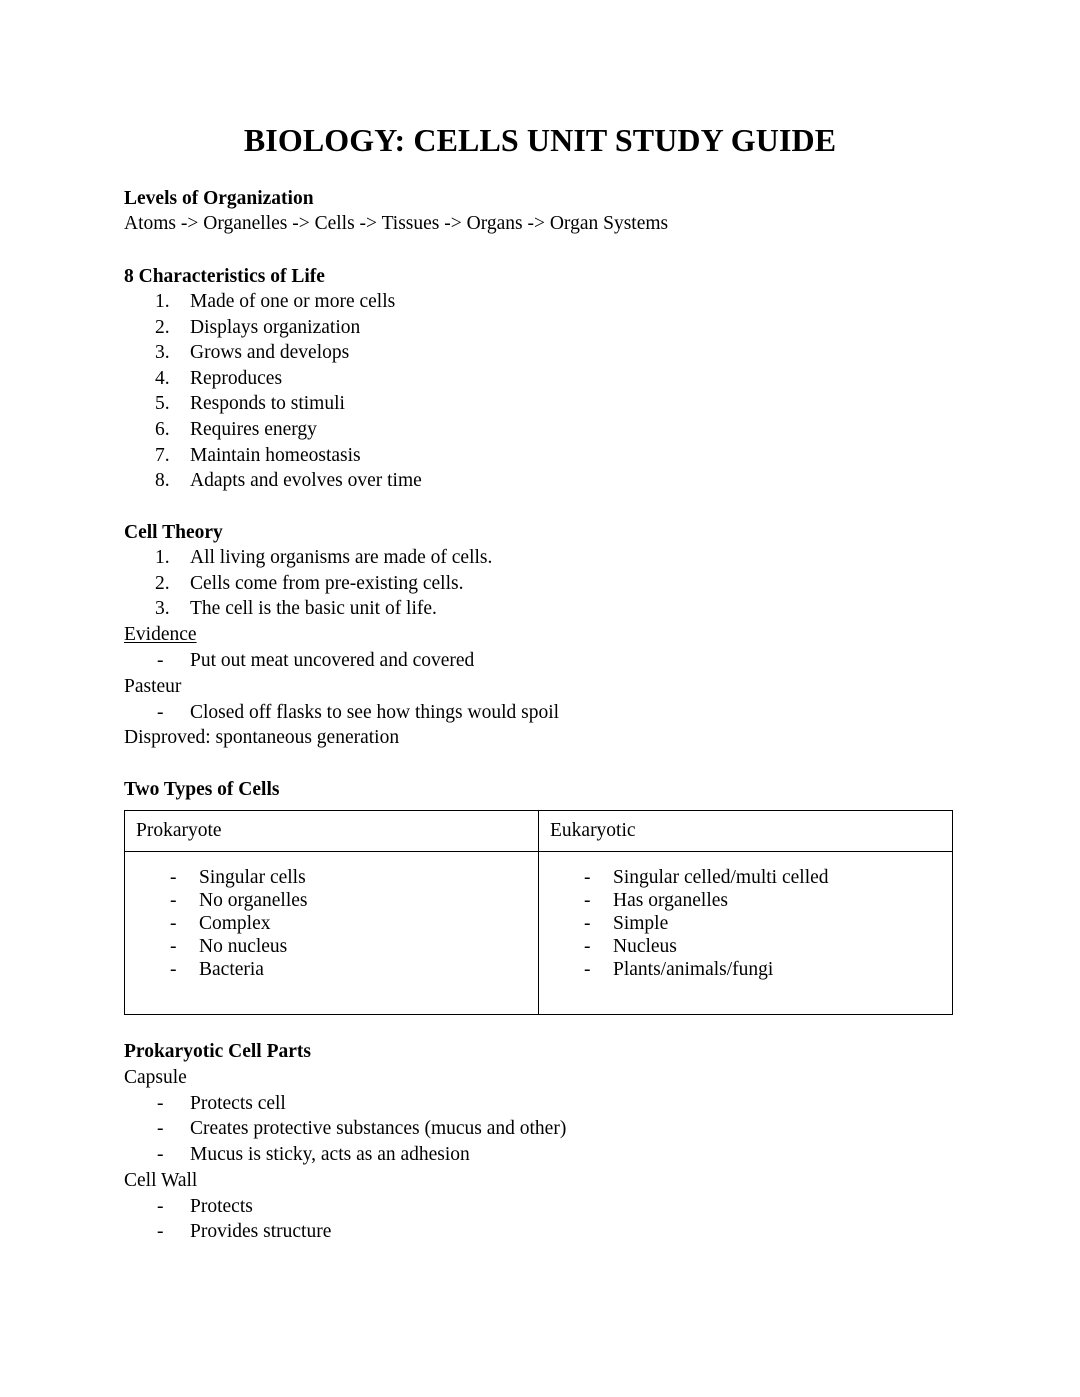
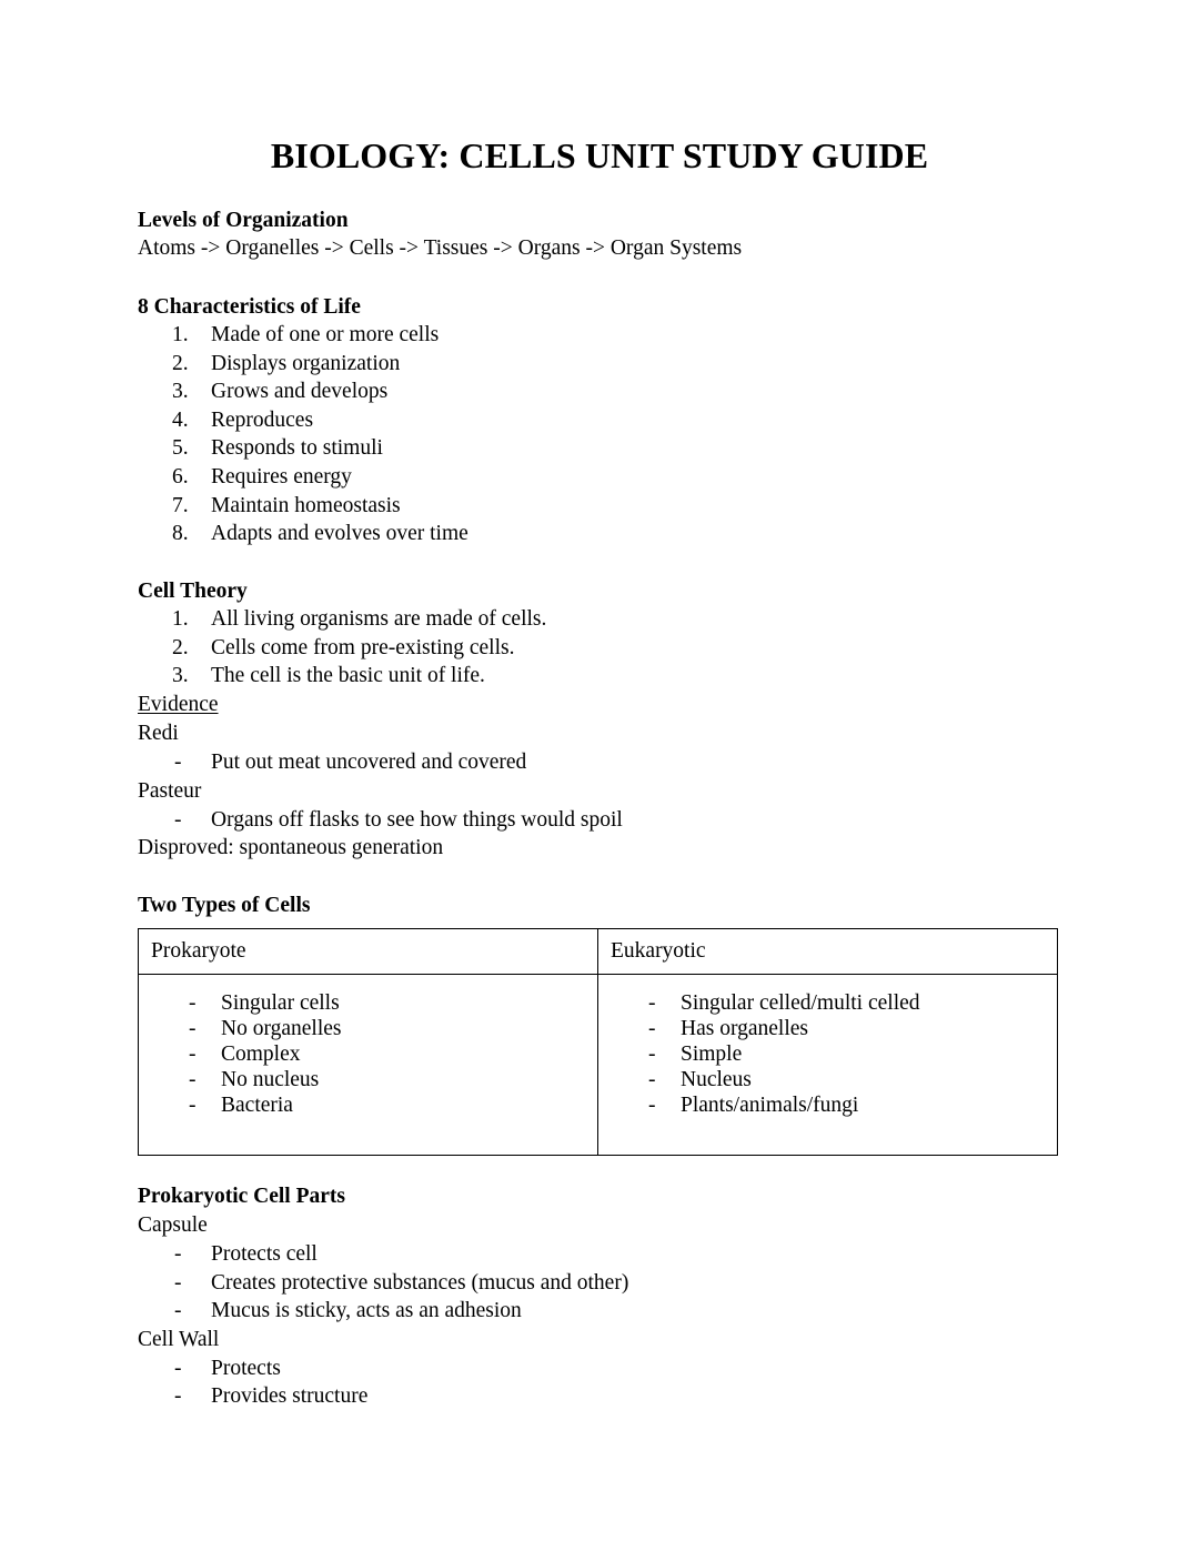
  BIOLOGY: CELLS UNIT STUDY GUIDE
  Levels of Organization
  Atoms -> Organelles -> Cells -> Tissues -> Organs -> Organ Systems
  8 Characteristics of Life
  1.
  Made of one or more cells
  2.
  Displays organization
  3.
  Grows and develops
  4.
  Reproduces
  5.
  Responds to stimuli
  6.
  Requires energy
  7.
  Maintain homeostasis
  8.
  Adapts and evolves over time
  Cell Theory
  1.
  All living organisms are made of cells.
  2.
  Cells come from pre-existing cells.
  3.
  The cell is the basic unit of life.
  Evidence
+ Redi
  -
  Put out meat uncovered and covered
  Pasteur
  -
- Closed off flasks to see how things would spoil
+ Organs off flasks to see how things would spoil
  Disproved: spontaneous generation
  Two Types of Cells
  Prokaryote	Eukaryotic
  - Singular cells - No organelles - Complex - No nucleus - Bacteria	- Singular celled/multi celled - Has organelles - Simple - Nucleus - Plants/animals/fungi
  Prokaryotic Cell Parts
  Capsule
  -
  Protects cell
  -
  Creates protective substances (mucus and other)
  -
  Mucus is sticky, acts as an adhesion
  Cell Wall
  -
  Protects
  -
  Provides structure
